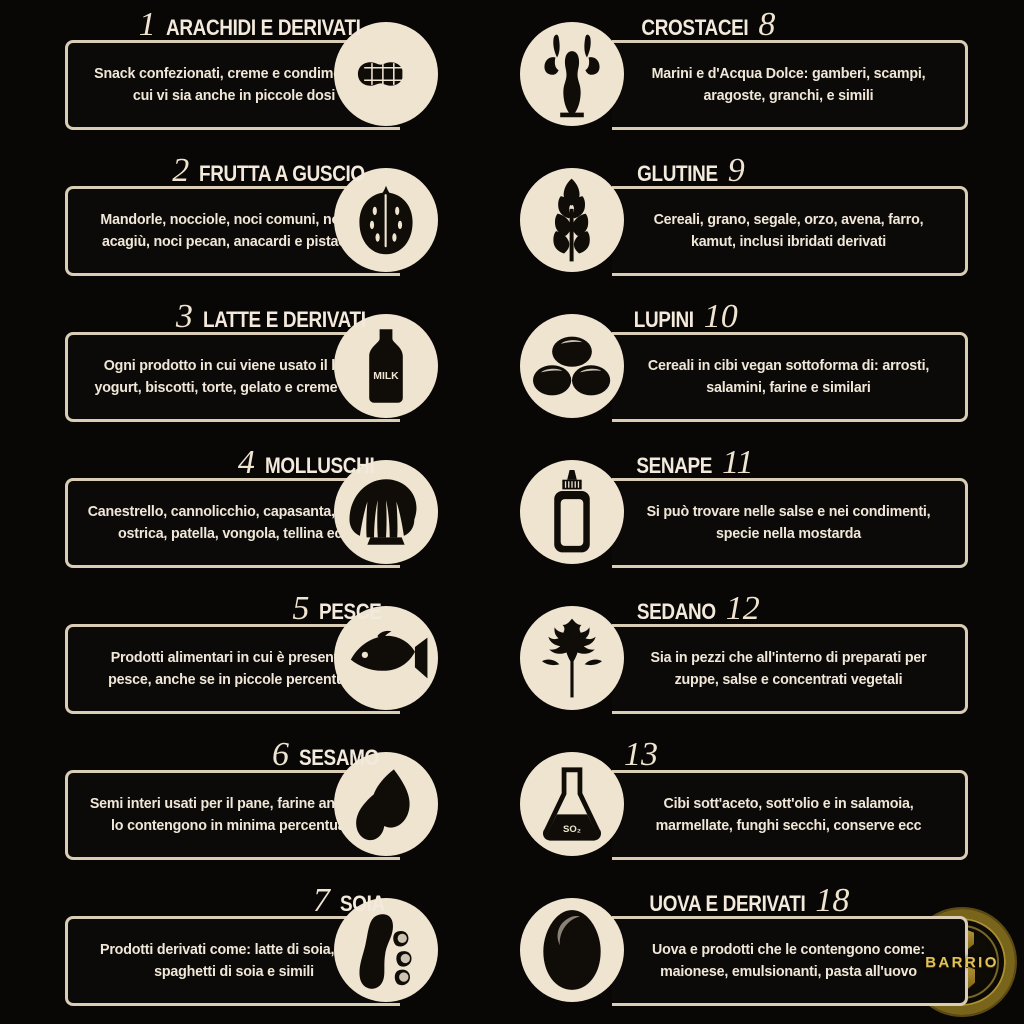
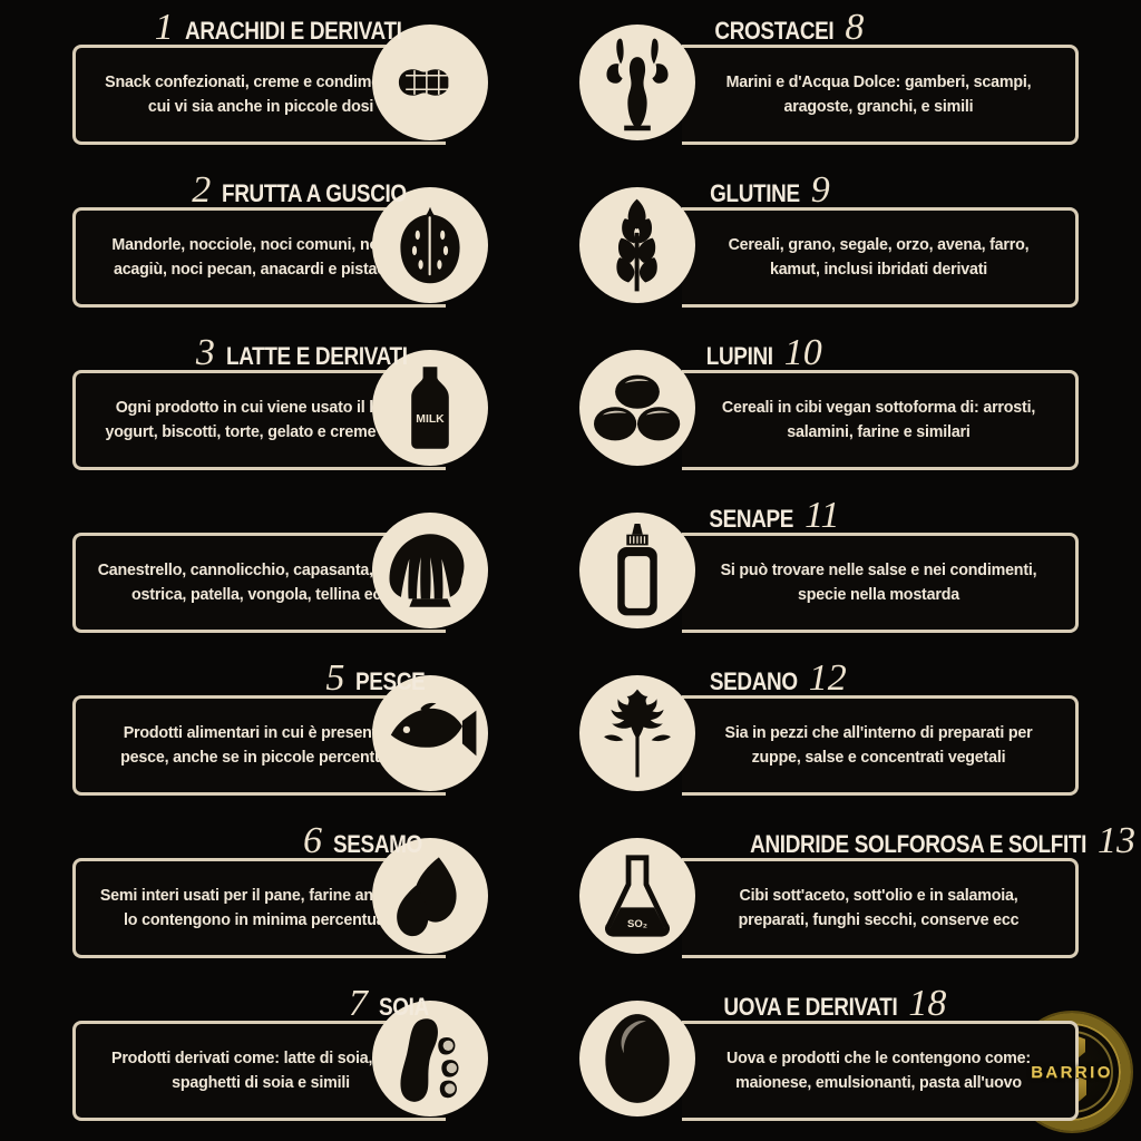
  Snack confezionati, creme e condim cui vi sia anche in piccole dosi
  1
  ARACHIDI E DERIVATI
  Mandorle, nocciole, noci comuni, n acagiù, noci pecan, anacardi e pista
  2
  FRUTTA A GUSCIO
  Ogni prodotto in cui viene usato il yogurt, biscotti, torte, gelato e creme
  MILK
  3
  LATTE E DERIVATI
  Canestrello, cannolicchio, capasanta, ostrica, patella, vongola, tellina e
- 4
- MOLLUSCHI
  Prodotti alimentari in cui è presen pesce, anche se in piccole percent
  5
  PESCE
  Semi interi usati per il pane, farine an lo contengono in minima percentu
  6
  SESAMO
  Prodotti derivati come: latte di soia, spaghetti di soia e simili
  7
  SOIA
  Marini e d'Acqua Dolce: gamberi, scampi, aragoste, granchi, e simili
  8
  CROSTACEI
  Cereali, grano, segale, orzo, avena, farro, kamut, inclusi ibridati derivati
  9
  GLUTINE
  Cereali in cibi vegan sottoforma di: arrosti, salamini, farine e similari
  10
  LUPINI
  Si può trovare nelle salse e nei condimenti, specie nella mostarda
  11
  SENAPE
  Sia in pezzi che all'interno di preparati per zuppe, salse e concentrati vegetali
  12
  SEDANO
- Cibi sott'aceto, sott'olio e in salamoia, marmellate, funghi secchi, conserve ecc
+ Cibi sott'aceto, sott'olio e in salamoia, preparati, funghi secchi, conserve ecc
  SO₂
  13
+ ANIDRIDE SOLFOROSA E SOLFITI
  Uova e prodotti che le contengono come: maionese, emulsionanti, pasta all'uovo
  18
  UOVA E DERIVATI
  BARRIO
